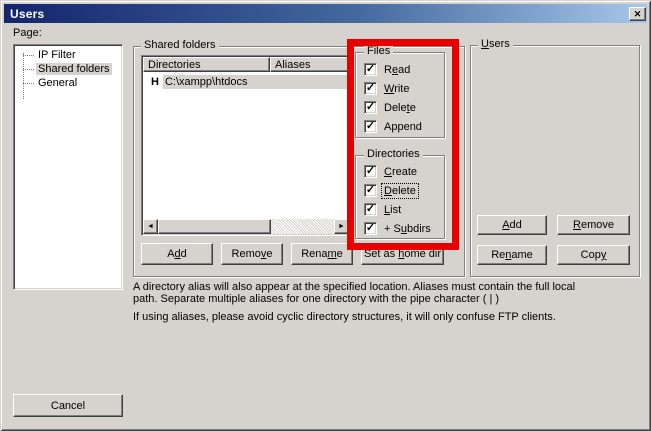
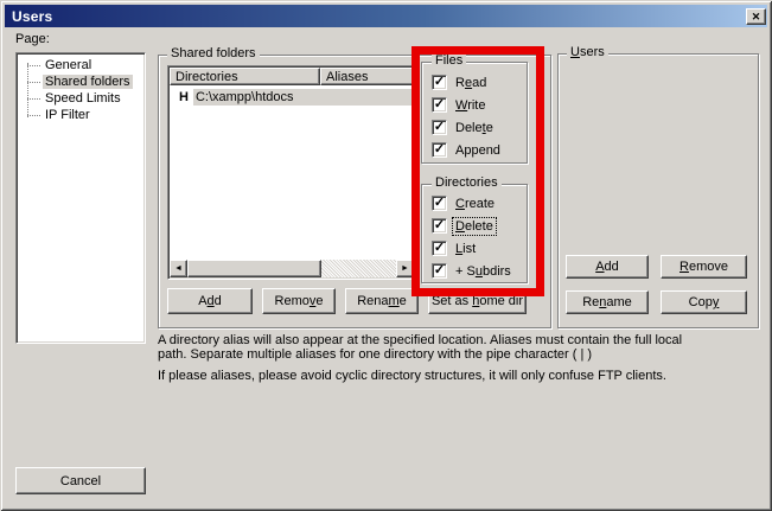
  Users
  ✕
  Page:
- IP Filter
+ General
  Shared folders
+ Speed Limits
- General
+ IP Filter
  Shared folders
  Directories
  Aliases
  H
  C:\xampp\htdocs
  ✓
  Read
  ✓
  Write
  ✓
  Delete
  ✓
  Append
  Files
  ✓
  Create
  ✓
  Delete
  ✓
  List
  ✓
  + Subdirs
  Directories
  Add
  Remove
  Rename
  Set as home dir
  Users
  Add
  Remove
  Rename
  Copy
  A directory alias will also appear at the specified location. Aliases must contain the full local
  path. Separate multiple aliases for one directory with the pipe character ( | )
- If using aliases, please avoid cyclic directory structures, it will only confuse FTP clients.
+ If please aliases, please avoid cyclic directory structures, it will only confuse FTP clients.
  Cancel
